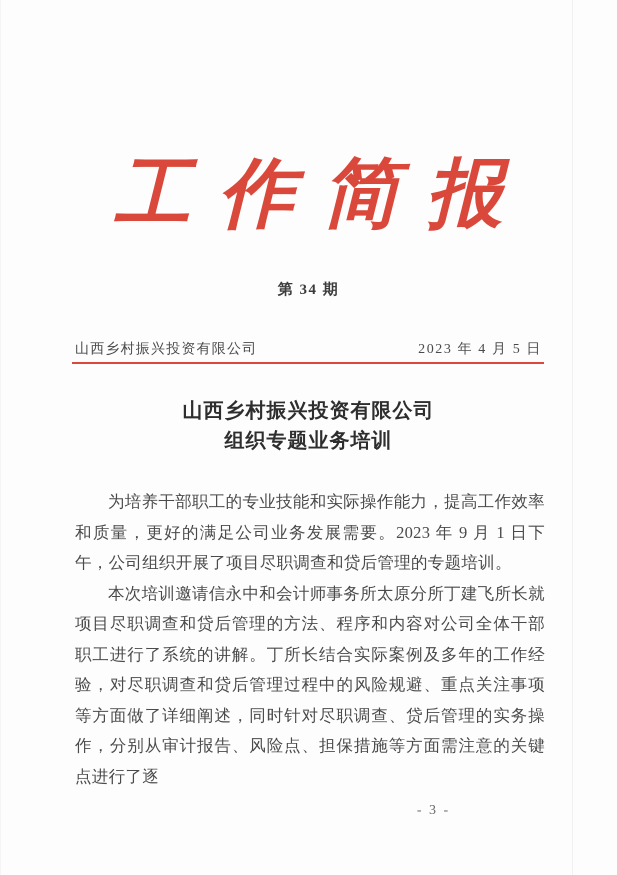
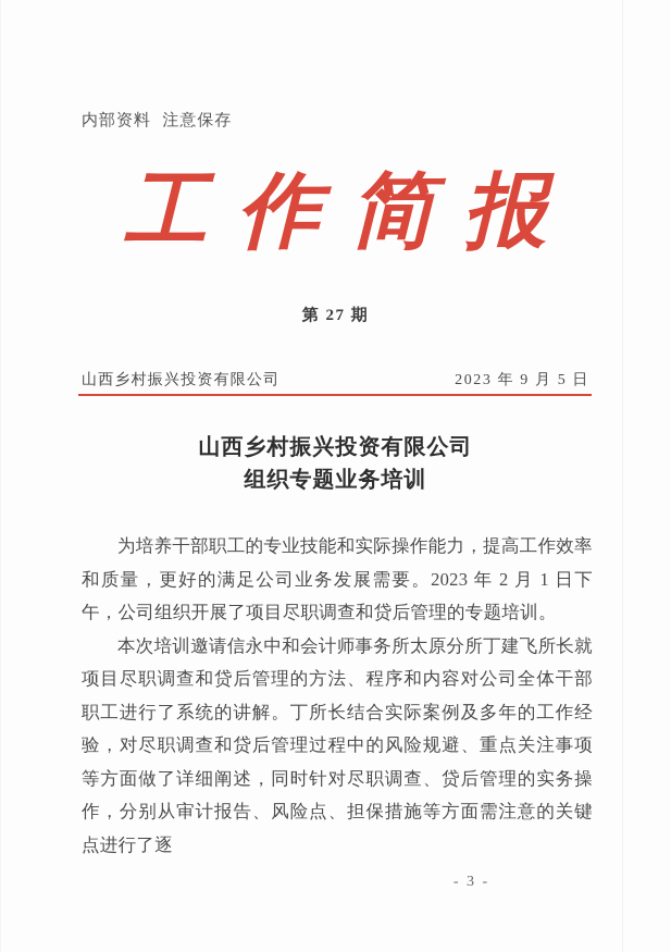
+ 内部资料 注意保存
  工作简报
- 第 34 期
+ 第 27 期
  山西乡村振兴投资有限公司
- 2023 年 4 月 5 日
+ 2023 年 9 月 5 日
  山西乡村振兴投资有限公司
  组织专题业务培训
- 为培养干部职工的专业技能和实际操作能力，提高工作效率和质量，更好的满足公司业务发展需要。2023 年 9 月 1 日下午，公司组织开展了项目尽职调查和贷后管理的专题培训。
+ 为培养干部职工的专业技能和实际操作能力，提高工作效率和质量，更好的满足公司业务发展需要。2023 年 2 月 1 日下午，公司组织开展了项目尽职调查和贷后管理的专题培训。
  本次培训邀请信永中和会计师事务所太原分所丁建飞所长就项目尽职调查和贷后管理的方法、程序和内容对公司全体干部职工进行了系统的讲解。丁所长结合实际案例及多年的工作经验，对尽职调查和贷后管理过程中的风险规避、重点关注事项等方面做了详细阐述，同时针对尽职调查、贷后管理的实务操作，分别从审计报告、风险点、担保措施等方面需注意的关键点进行了逐
  - 3 -
